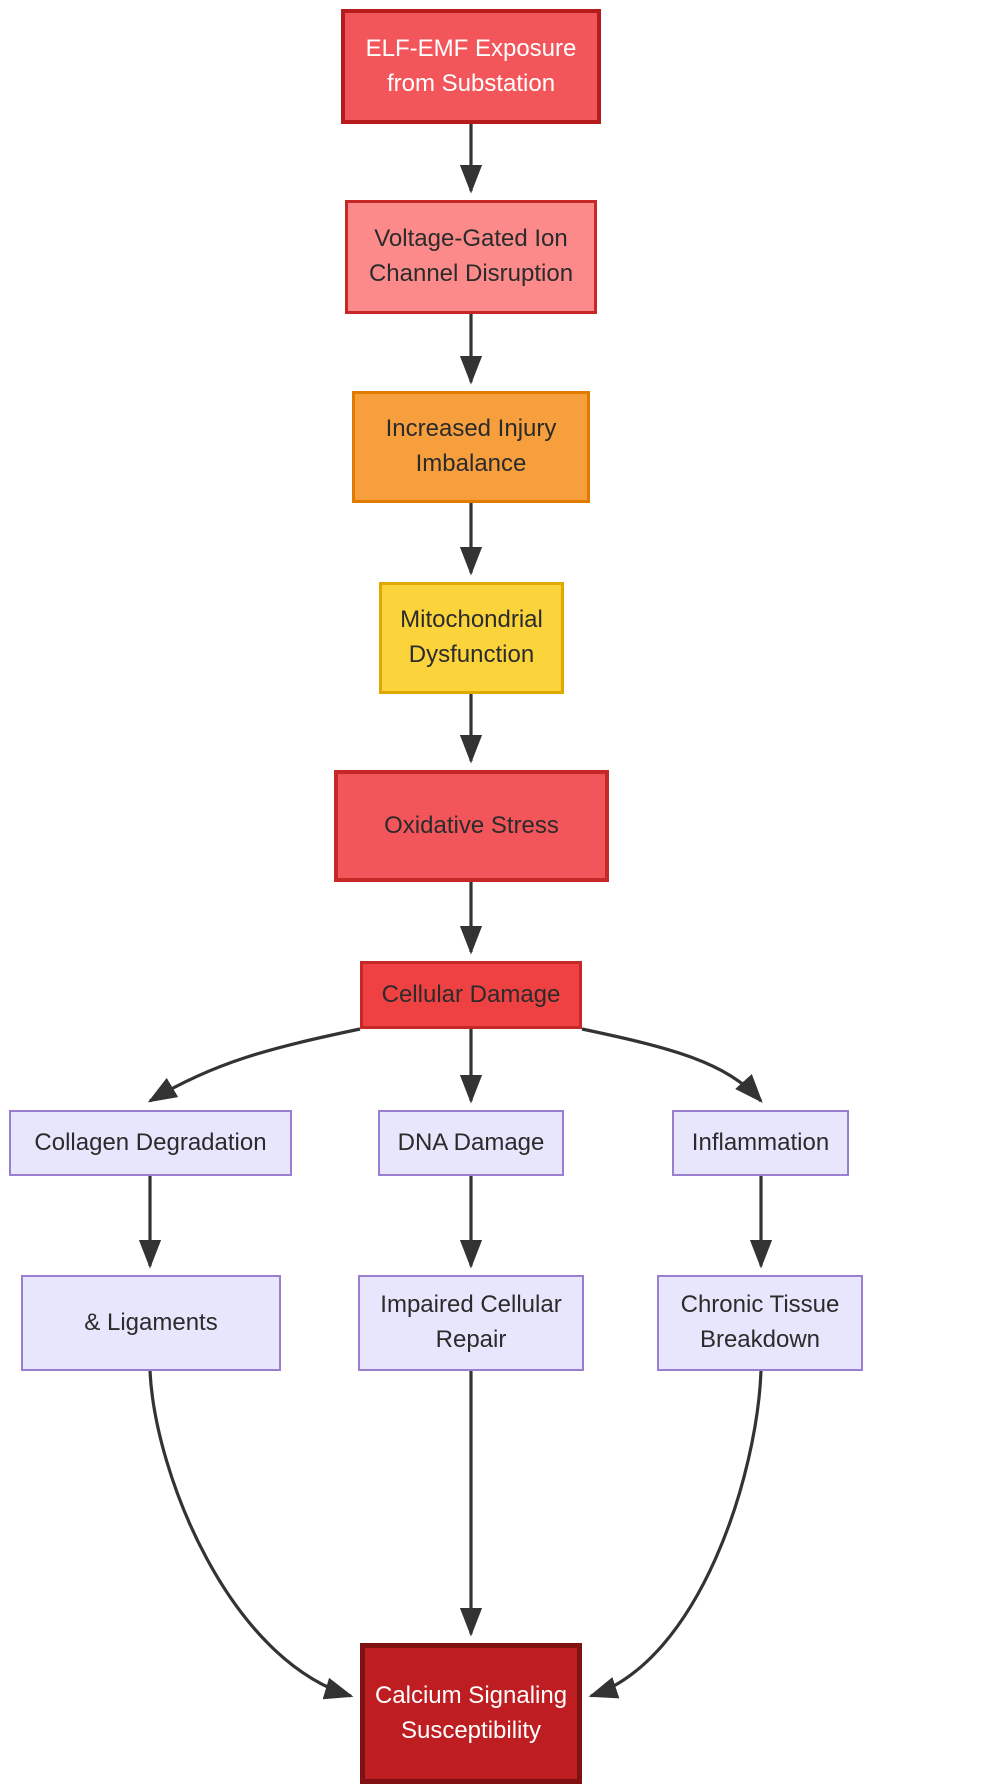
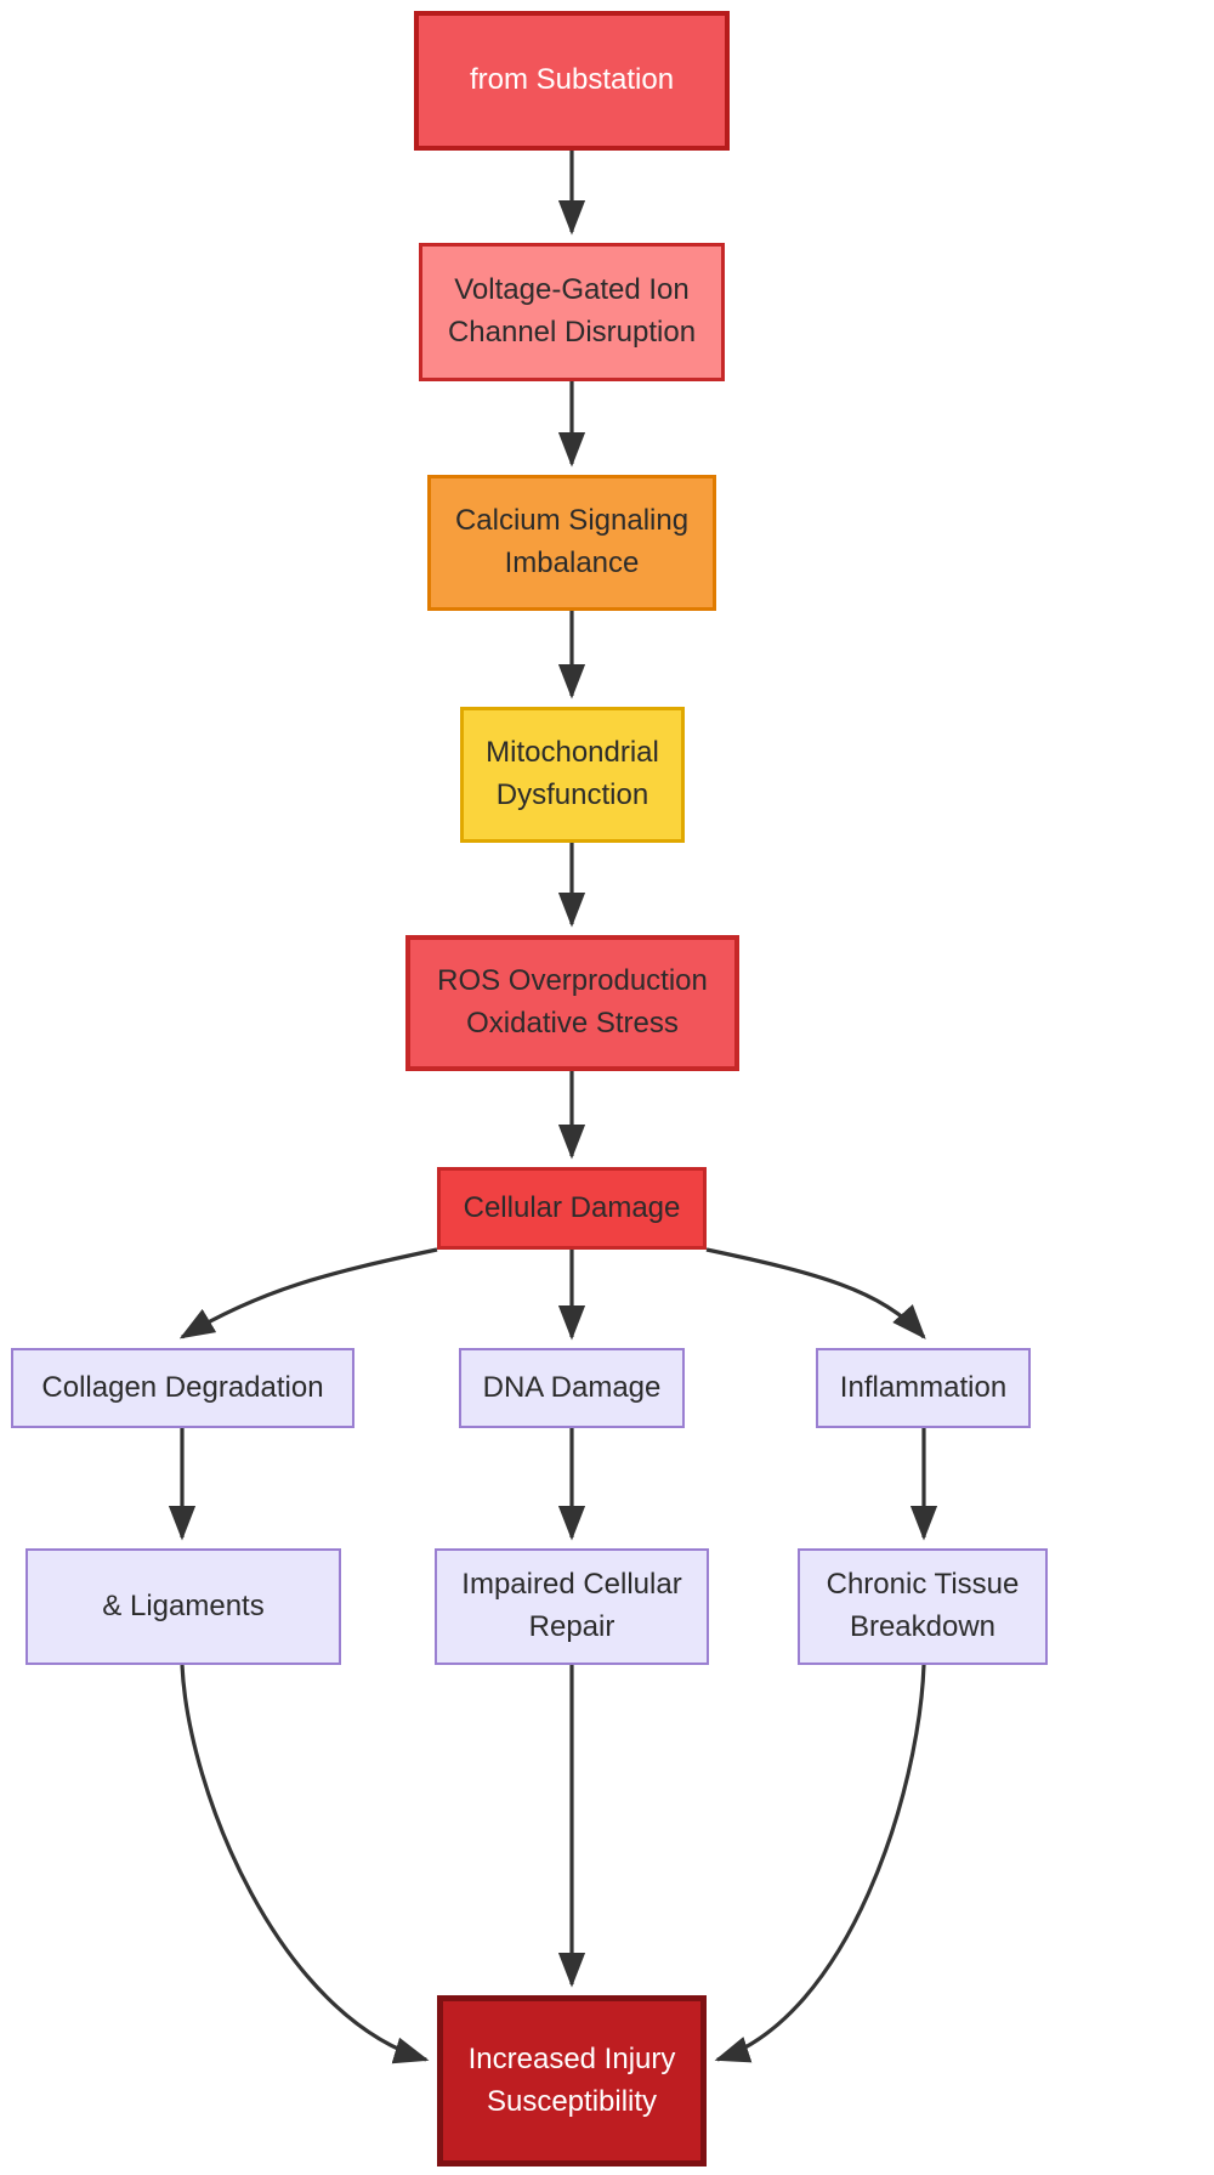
- ELF-EMF Exposure
  from Substation
  Voltage-Gated Ion
  Channel Disruption
- Increased Injury
+ Calcium Signaling
  Imbalance
  Mitochondrial
  Dysfunction
+ ROS Overproduction
  Oxidative Stress
  Cellular Damage
  Collagen Degradation
  DNA Damage
  Inflammation
  & Ligaments
  Impaired Cellular
  Repair
  Chronic Tissue
  Breakdown
- Calcium Signaling
+ Increased Injury
  Susceptibility
